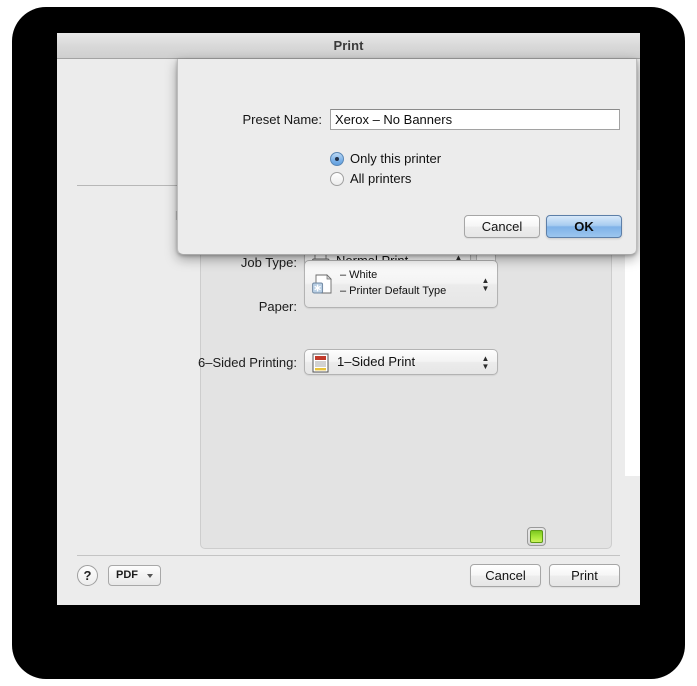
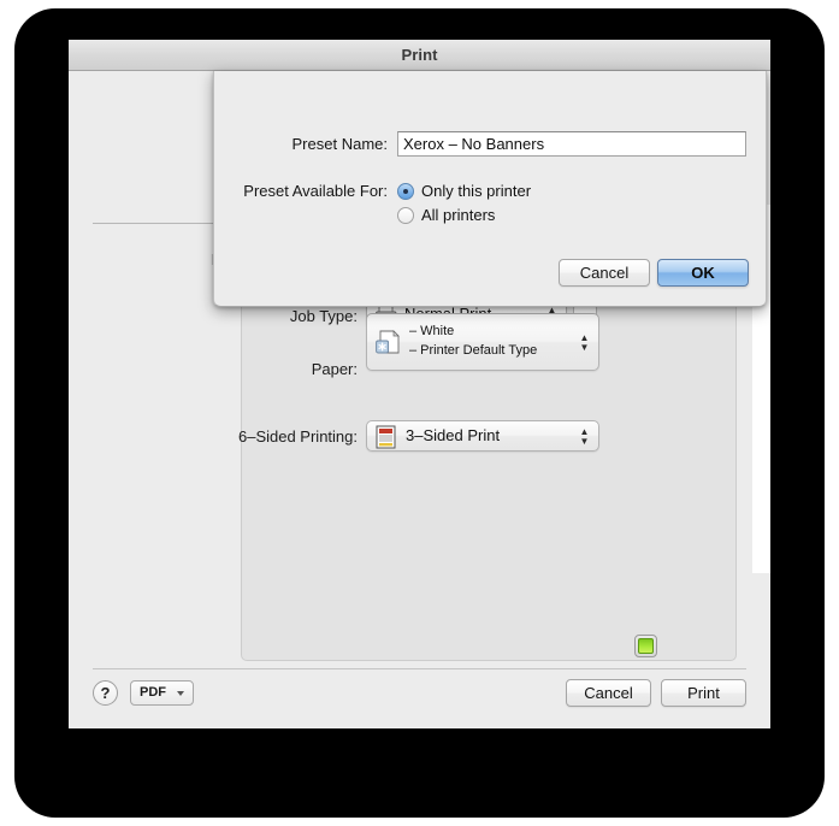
  Print
  Job Type:
  ▲
  Paper:
  – White
  – Printer Default Type
  ▲
  ▼
  6–Sided Printing:
- 1–Sided Print
+ 3–Sided Print
  ▲
  ▼
  ?
  PDF
  Cancel
  Print
  Preset Name:
  Xerox – No Banners
+ Preset Available For:
  Only this printer
  All printers
  Cancel
  OK
